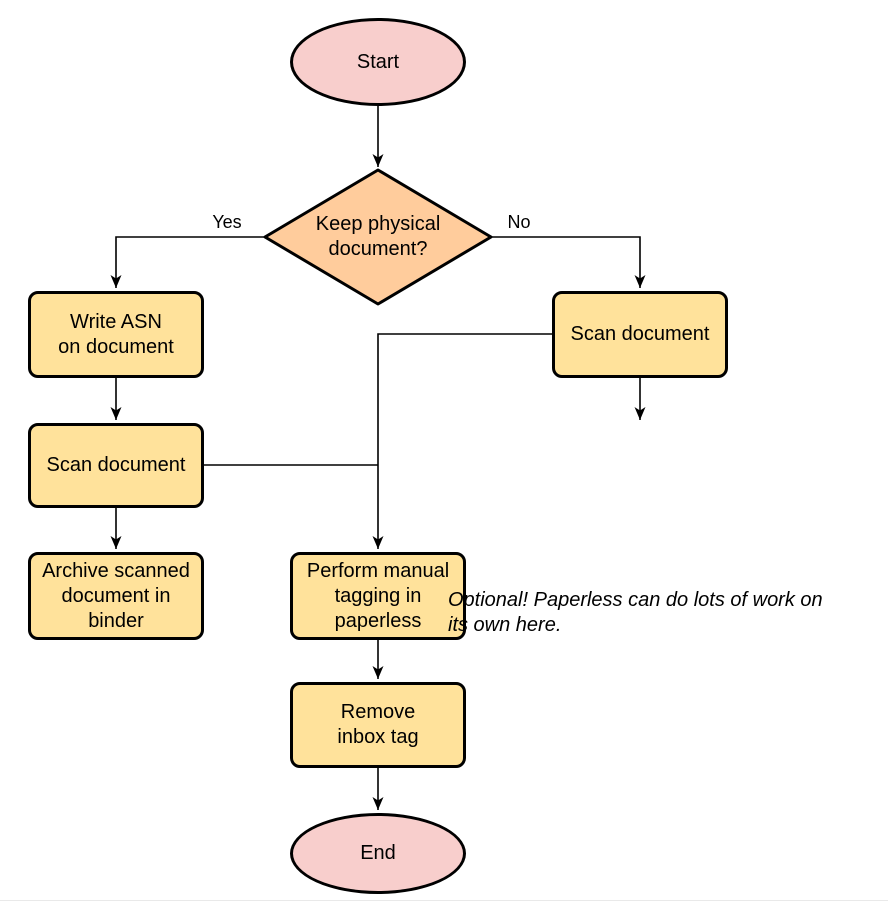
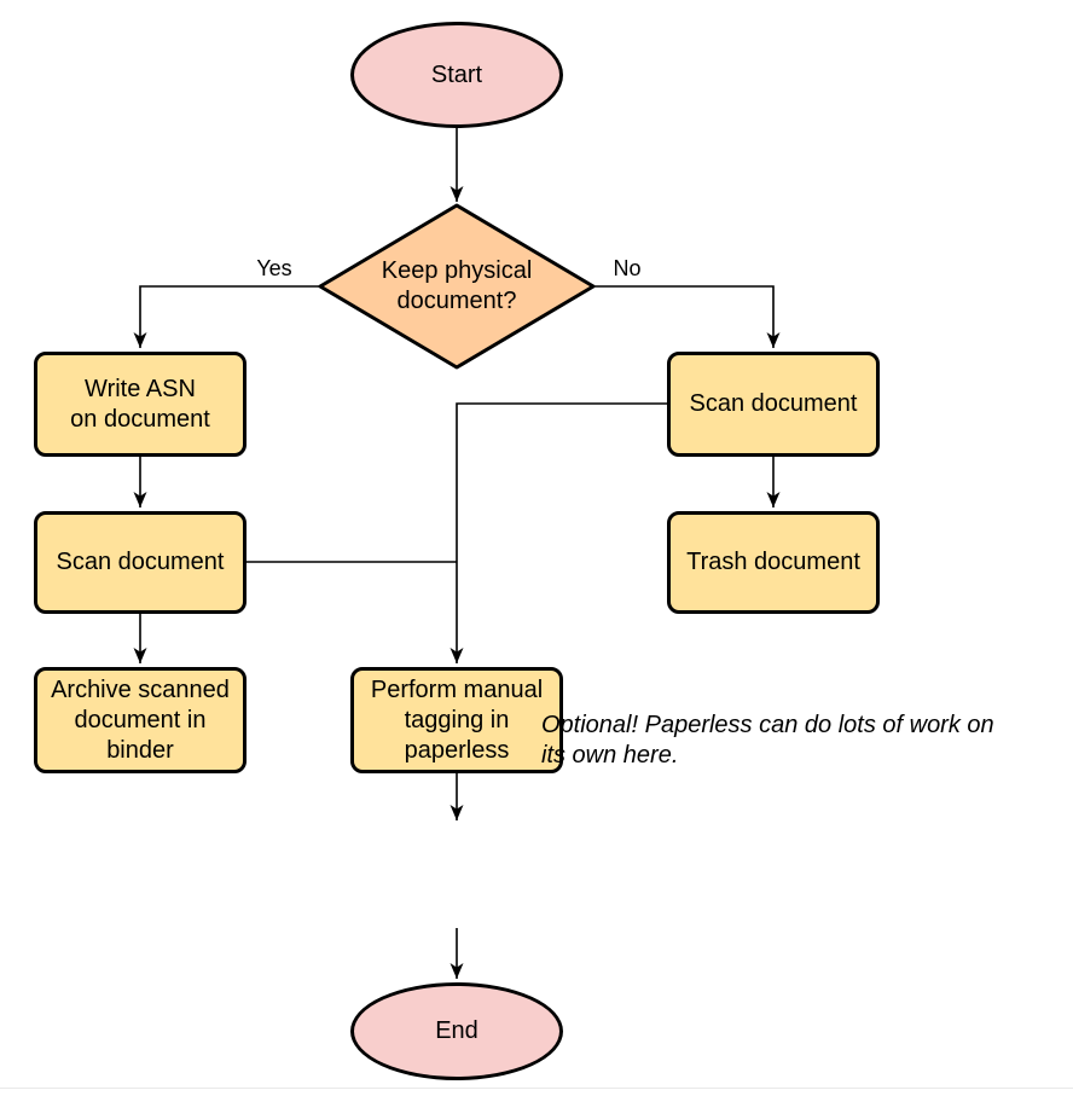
  Start
  Keep physical
  document?
  Yes
  No
  Write ASN
  on document
  Scan document
  Archive scanned
  document in
  binder
  Scan document
+ Trash document
  Perform manual
  tagging in
  paperless
  Optional! Paperless can do lots of work on
  its own here.
- Remove
- inbox tag
  End
